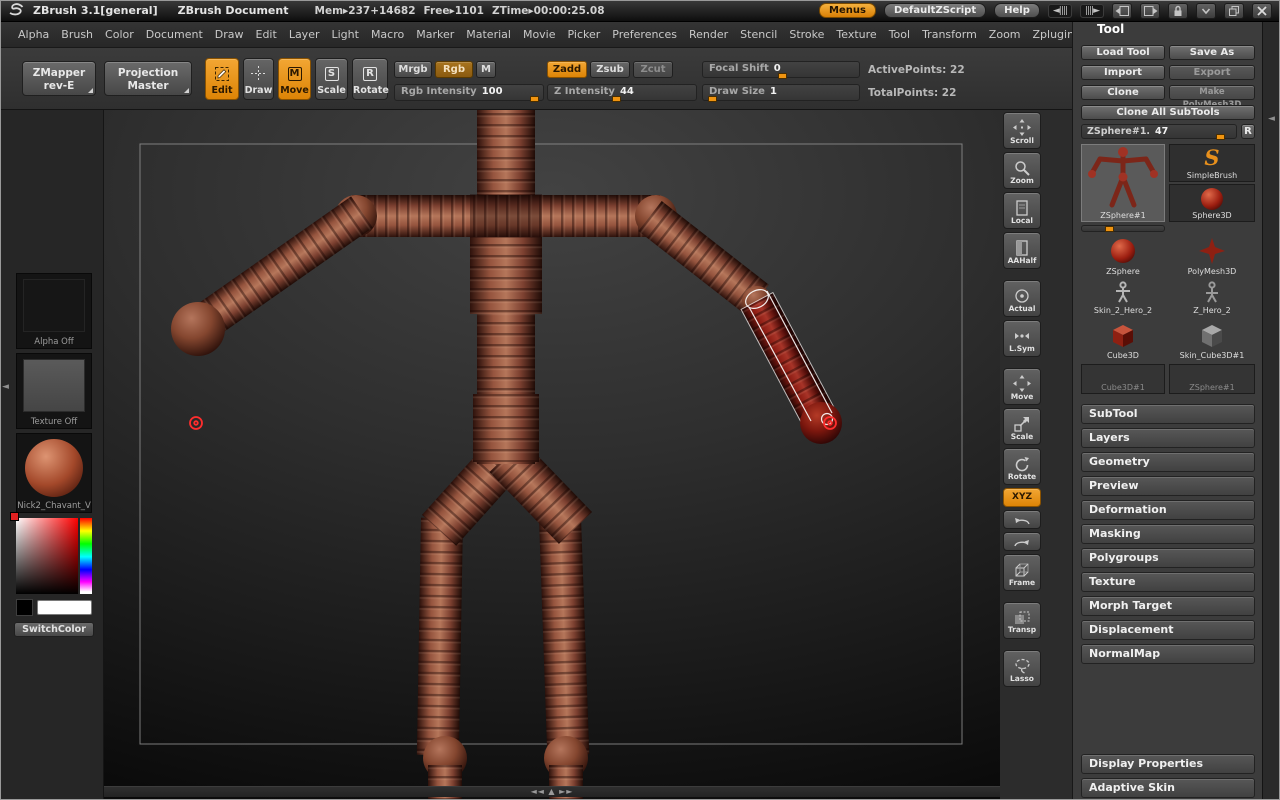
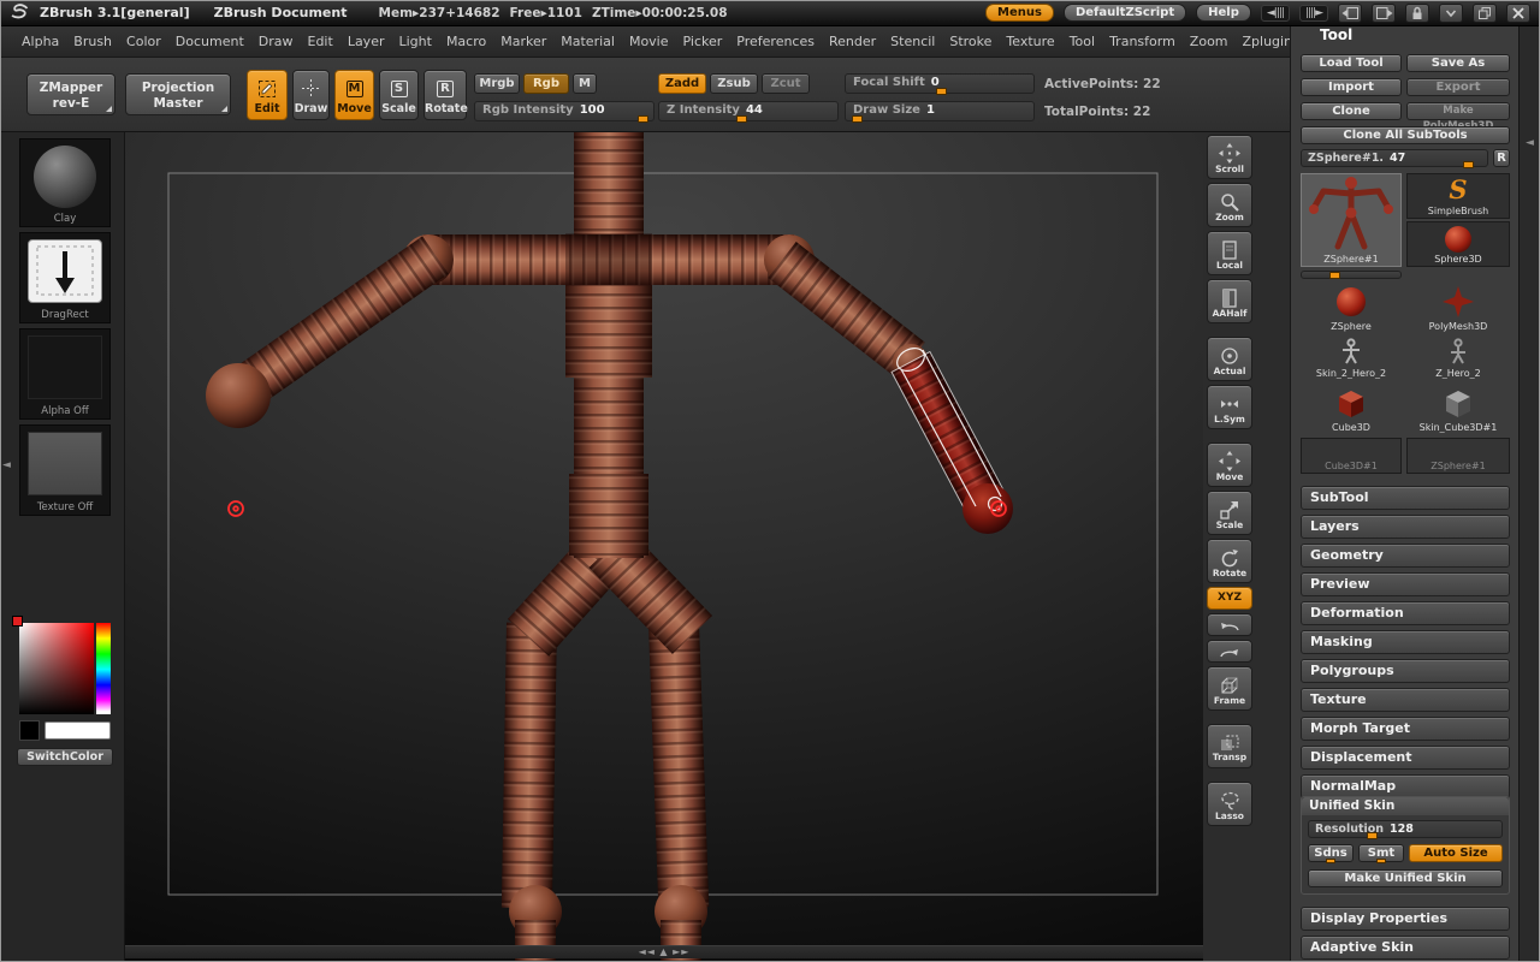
  ZBrush 3.1[general]
  ZBrush Document
  Mem▸237+14682
  Free▸1101
  ZTime▸00:00:25.08
  Menus
  DefaultZScript
  Help
  ◄||||
  ||||►
  Alpha
  Brush
  Color
  Document
  Draw
  Edit
  Layer
  Light
  Macro
  Marker
  Material
  Movie
  Picker
  Preferences
  Render
  Stencil
  Stroke
  Texture
  Tool
  Transform
  Zoom
  Zplugin
  ZMapper
  rev-E
  Projection
  Master
  Edit
  Draw
  M
  Move
  S
  Scale
  R
  Rotate
  Mrgb
  Rgb
  M
  Rgb Intensity 100
  Zadd
  Zsub
  Zcut
  Z Intensity 44
  Focal Shift 0
  Draw Size 1
  ActivePoints: 22
  TotalPoints: 22
+ Clay
+ DragRect
  Alpha Off
  Texture Off
- Nick2_Chavant_V
  SwitchColor
  ◄
  ◄◄ ▲ ►►
  Scroll
  Zoom
  Local
  AAHalf
  Actual
  L.Sym
  Move
  Scale
  Rotate
  XYZ
  Frame
  Transp
  Lasso
  Tool
  Load Tool
  Save As
  Import
  Export
  Clone
  Clone All SubTools
  ZSphere#1. 47
  R
  ZSphere#1
  S
  SimpleBrush
  Sphere3D
  ZSphere
  PolyMesh3D
  Skin_2_Hero_2
  Z_Hero_2
  Cube3D
  Skin_Cube3D#1
  Cube3D#1
  ZSphere#1
  SubTool
  Layers
  Geometry
  Preview
  Deformation
  Masking
  Polygroups
  Texture
  Morph Target
  Displacement
  NormalMap
+ Unified Skin
+ Resolution 128
+ Sdns
+ Smt
+ Auto Size
+ Make Unified Skin
  Display Properties
  Adaptive Skin
  ◄
